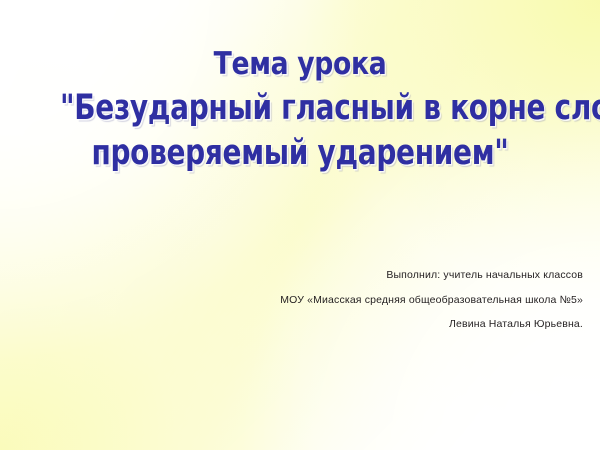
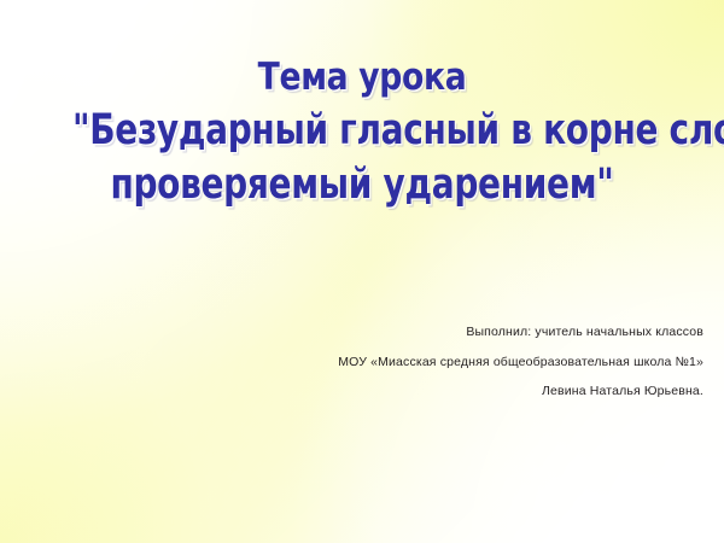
  Тема урока
  "Безударный гласный в корне сл
  проверяемый ударением"
  Выполнил: учитель начальных классов
- МОУ «Миасская средняя общеобразовательная школа №5»
+ МОУ «Миасская средняя общеобразовательная школа №1»
  Левина Наталья Юрьевна.
